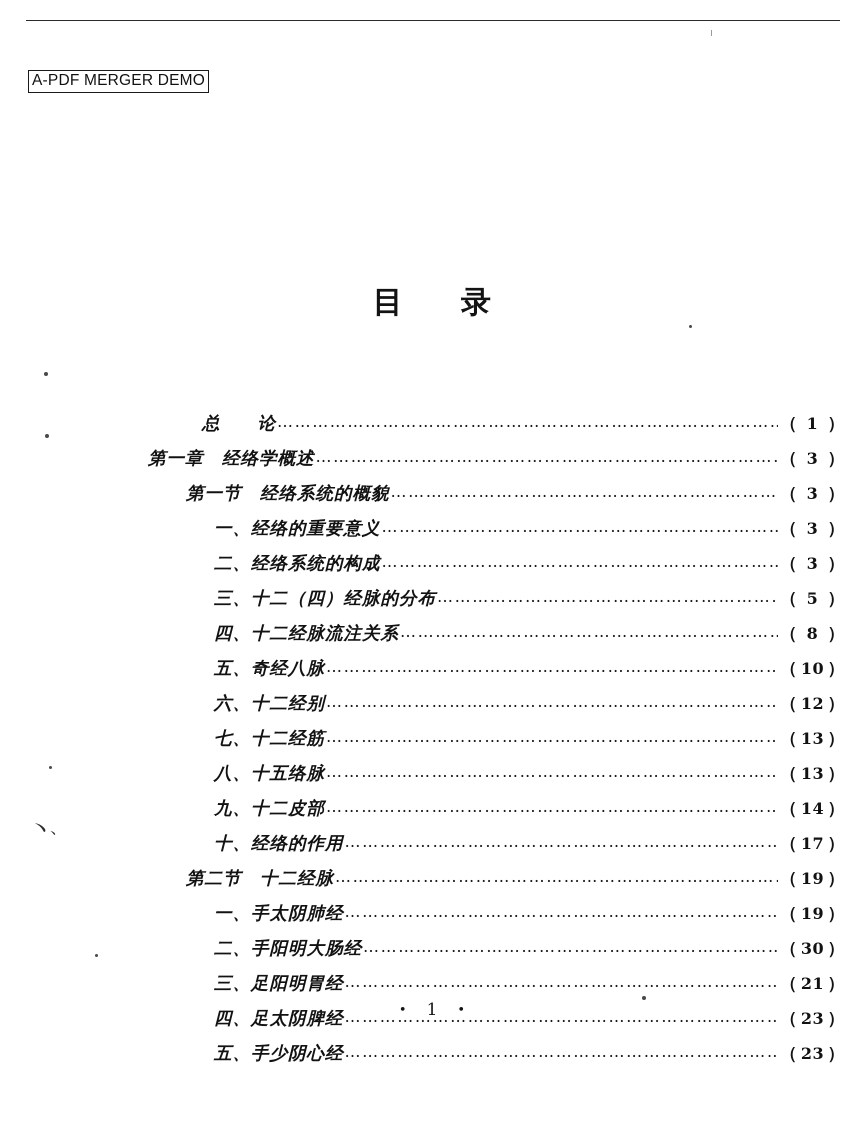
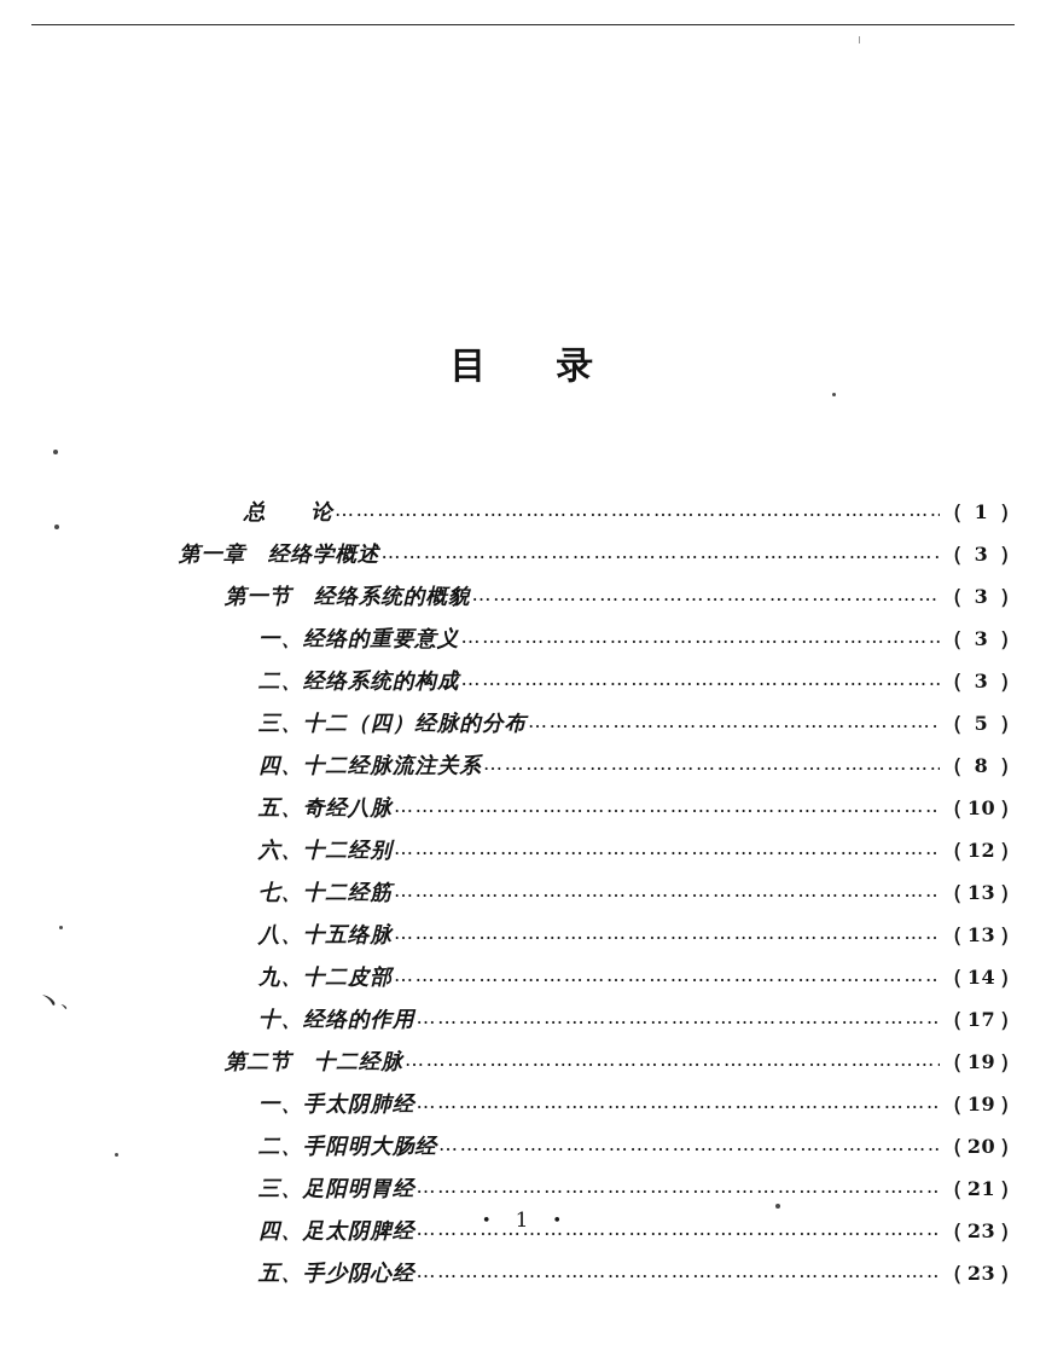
- A-PDF MERGER DEMO
  目 录
  总 论
  …………………………………………………………………………
  （ 1 ）
  第一章 经络学概述
  ……………………………………………………………………
  （ 3 ）
  第一节 经络系统的概貌
  （ 3 ）
  一、经络的重要意义
  （ 3 ）
  二、经络系统的构成
  （ 3 ）
  三、十二（四）经脉的分布
  （ 5 ）
  四、十二经脉流注关系
  （ 8 ）
  五、奇经八脉
  ……………………………………………………………………
  （ 10 ）
  六、十二经别
  ……………………………………………………………………
  （ 12 ）
  七、十二经筋
  ……………………………………………………………………
  （ 13 ）
  八、十五络脉
  ……………………………………………………………………
  （ 13 ）
  九、十二皮部
  ……………………………………………………………………
  （ 14 ）
  十、经络的作用
  …………………………………………………………………
  （ 17 ）
  第二节 十二经脉
  …………………………………………………………………
  （ 19 ）
  一、手太阴肺经
  …………………………………………………………………
  （ 19 ）
  二、手阳明大肠经
  ………………………………………………………………
- （ 30 ）
+ （ 20 ）
  三、足阳明胃经
  …………………………………………………………………
  （ 21 ）
  四、足太阴脾经
  …………………………………………………………………
  （ 23 ）
  五、手少阴心经
  …………………………………………………………………
  （ 23 ）
  • 1 •
